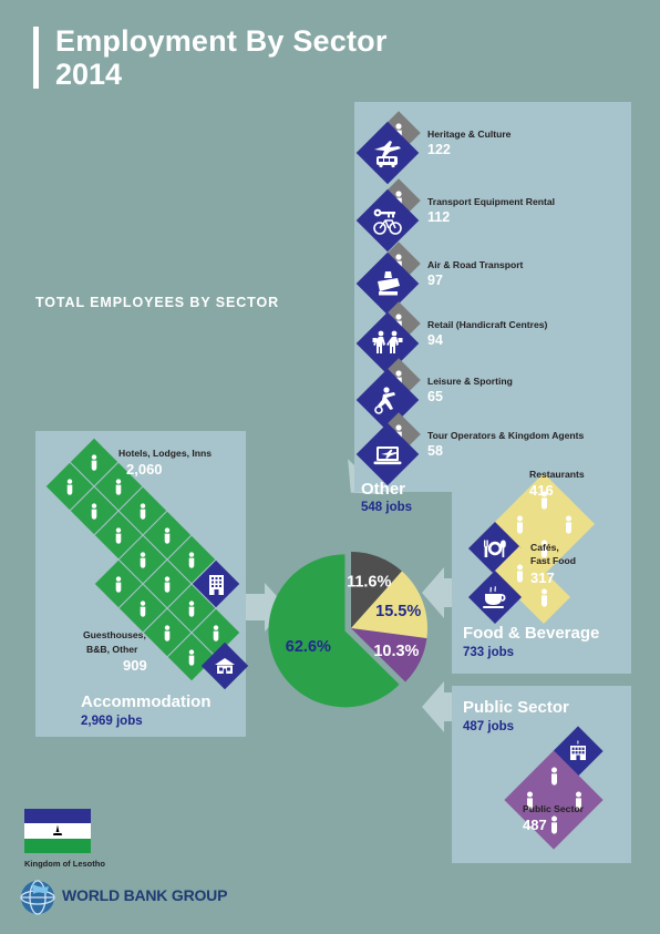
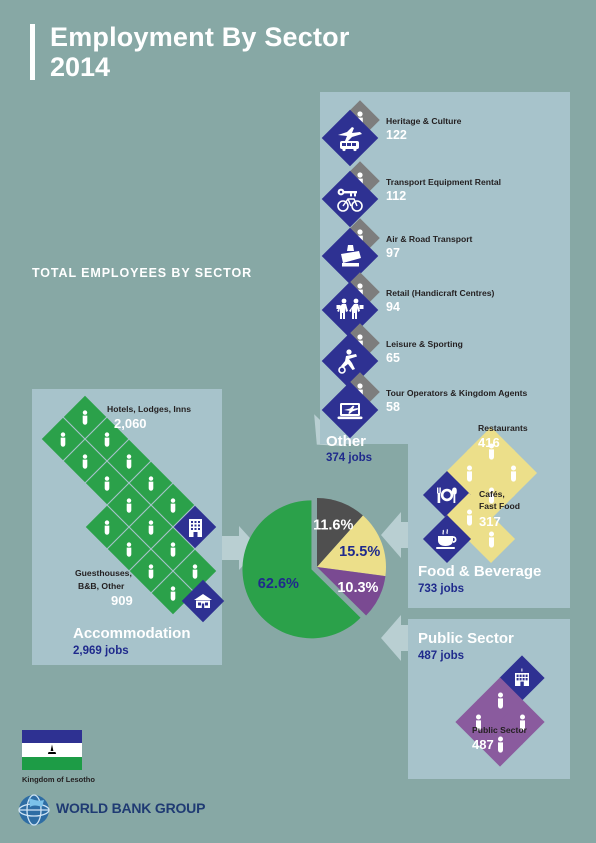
  Employment By Sector
  2014
  TOTAL EMPLOYEES BY SECTOR
  Heritage & Culture
  122
  Transport Equipment Rental
  112
  Air & Road Transport
  97
  Retail (Handicraft Centres)
  94
  Leisure & Sporting
  65
  Tour Operators & Kingdom Agents
  58
  Other
- 548 jobs
+ 374 jobs
  Hotels, Lodges, Inns
  2,060
  Guesthouses,
  B&B, Other
  909
  Accommodation
  2,969 jobs
  Restaurants
  416
  Cafés,
  Fast Food
  317
  Food & Beverage
  733 jobs
  Public Sector
  487 jobs
  Public Sector
  487
  11.6%
  15.5%
  10.3%
  62.6%
  Kingdom of Lesotho
  WORLD BANK GROUP
